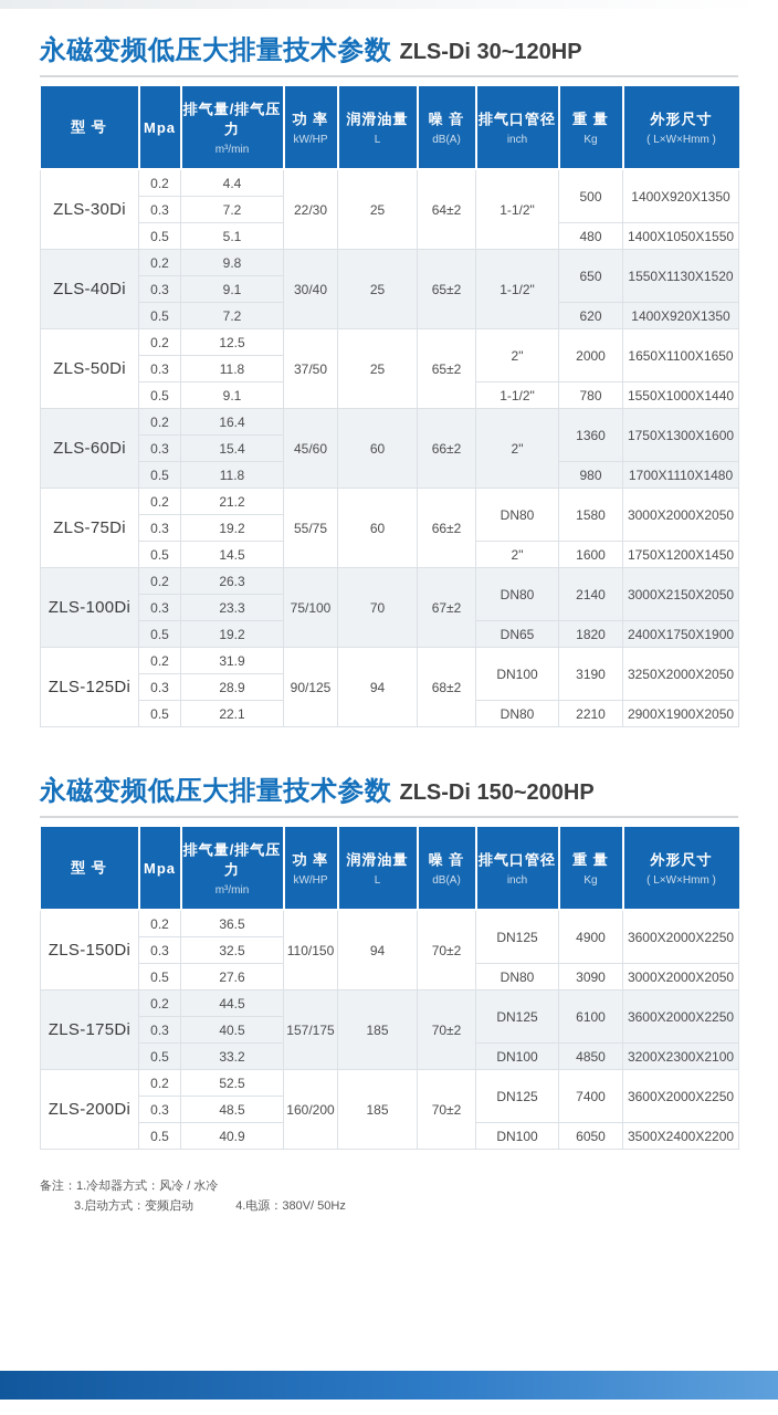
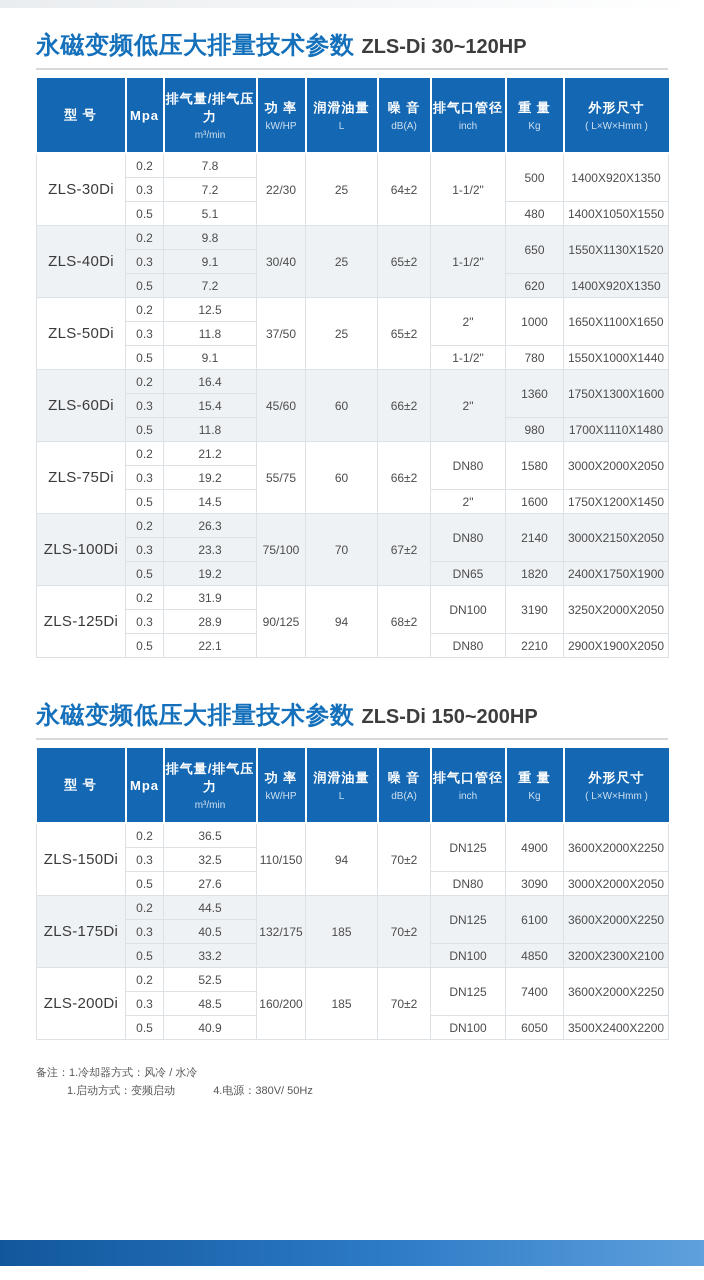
  永磁变频低压大排量技术参数
  ZLS-Di 30~120HP
  型 号	Mpa	排气量/排气压力m³/min	功 率kW/HP	润滑油量L	噪 音dB(A)	排气口管径inch	重 量Kg	外形尺寸( L×W×Hmm )
- ZLS-30Di	0.2	4.4	22/30	25	64±2	1-1/2"	500	1400X920X1350
+ ZLS-30Di	0.2	7.8	22/30	25	64±2	1-1/2"	500	1400X920X1350
  0.3	7.2
  0.5	5.1	480	1400X1050X1550
  ZLS-40Di	0.2	9.8	30/40	25	65±2	1-1/2"	650	1550X1130X1520
  0.3	9.1
  0.5	7.2	620	1400X920X1350
- ZLS-50Di	0.2	12.5	37/50	25	65±2	2"	2000	1650X1100X1650
+ ZLS-50Di	0.2	12.5	37/50	25	65±2	2"	1000	1650X1100X1650
  0.3	11.8
  0.5	9.1	1-1/2"	780	1550X1000X1440
  ZLS-60Di	0.2	16.4	45/60	60	66±2	2"	1360	1750X1300X1600
  0.3	15.4
  0.5	11.8	980	1700X1110X1480
  ZLS-75Di	0.2	21.2	55/75	60	66±2	DN80	1580	3000X2000X2050
  0.3	19.2
  0.5	14.5	2"	1600	1750X1200X1450
  ZLS-100Di	0.2	26.3	75/100	70	67±2	DN80	2140	3000X2150X2050
  0.3	23.3
  0.5	19.2	DN65	1820	2400X1750X1900
  ZLS-125Di	0.2	31.9	90/125	94	68±2	DN100	3190	3250X2000X2050
  0.3	28.9
  0.5	22.1	DN80	2210	2900X1900X2050
  永磁变频低压大排量技术参数
  ZLS-Di 150~200HP
  型 号	Mpa	排气量/排气压力m³/min	功 率kW/HP	润滑油量L	噪 音dB(A)	排气口管径inch	重 量Kg	外形尺寸( L×W×Hmm )
  ZLS-150Di	0.2	36.5	110/150	94	70±2	DN125	4900	3600X2000X2250
  0.3	32.5
  0.5	27.6	DN80	3090	3000X2000X2050
- ZLS-175Di	0.2	44.5	157/175	185	70±2	DN125	6100	3600X2000X2250
+ ZLS-175Di	0.2	44.5	132/175	185	70±2	DN125	6100	3600X2000X2250
  0.3	40.5
  0.5	33.2	DN100	4850	3200X2300X2100
  ZLS-200Di	0.2	52.5	160/200	185	70±2	DN125	7400	3600X2000X2250
  0.3	48.5
  0.5	40.9	DN100	6050	3500X2400X2200
  备注：
  1.冷却器方式：风冷 / 水冷
- 3.启动方式：变频启动
+ 1.启动方式：变频启动
  4.电源：380V/ 50Hz
